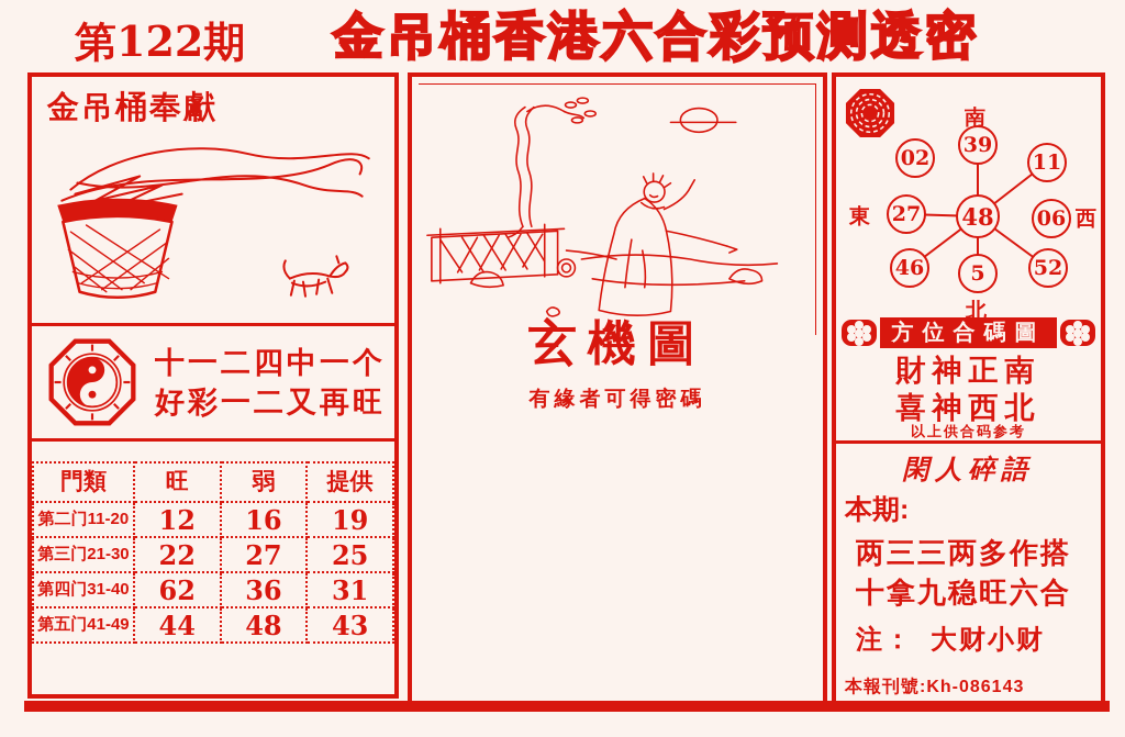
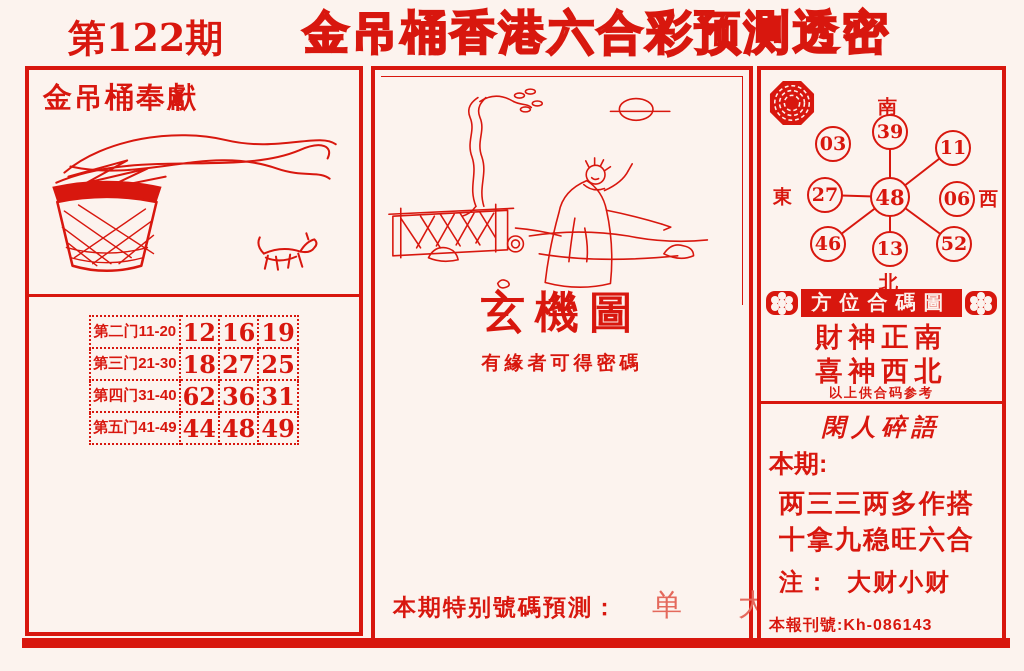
  第122期
  金吊桶香港六合彩预测透密
  金吊桶奉獻
- 十一二四中一个
- 好彩一二又再旺
- 門類	旺	弱	提供
  第二门11-20	12	16	19
- 第三门21-30	22	27	25
+ 第三门21-30	18	27	25
  第四门31-40	62	36	31
- 第五门41-49	44	48	43
+ 第五门41-49	44	48	49
  玄機圖
  有緣者可得密碼
+ 本期特别號碼預測：
+ 单
+ 大
  南
  39
- 02
+ 03
  11
  東
  27
  48
  06
  西
  46
- 5
+ 13
  52
  北
  方位合碼圖
  財神正南
  喜神西北
  以上供合码参考
  閑人碎語
  本期:
  两三三两多作搭
  十拿九稳旺六合
  注： 大财小财
  本報刊號:Kh-086143
